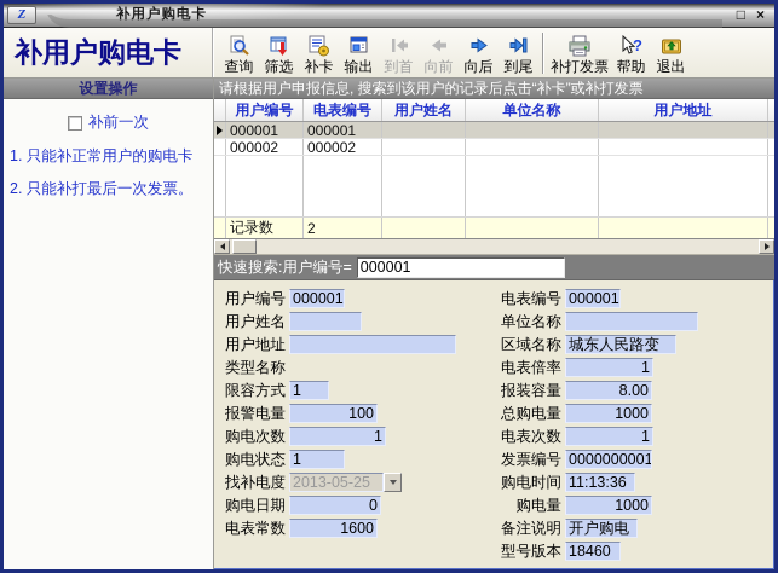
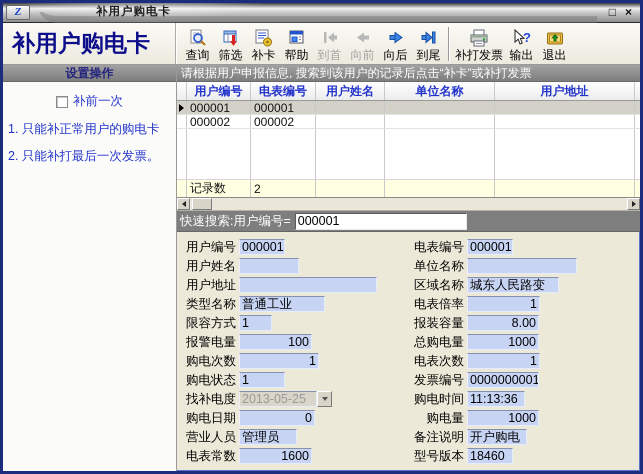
  Z
  补用户购电卡
  □
  ×
  补用户购电卡
  查询
  筛选
  补卡
- 输出
+ 帮助
  到首
  向前
  向后
  到尾
  补打发票
  ?
- 帮助
+ 输出
  退出
  设置操作
  补前一次
  1. 只能补正常用户的购电卡
  2. 只能补打最后一次发票。
  请根据用户申报信息, 搜索到该用户的记录后点击“补卡”或补打发票
  用户编号
  电表编号
  用户姓名
  单位名称
  用户地址
  000001
  000001
  000002
  000002
  记录数
  2
  快速搜索:用户编号=
  000001
  用户编号
  000001
  用户姓名
  用户地址
  类型名称
+ 普通工业
  限容方式
  1
  报警电量
  100
  购电次数
  1
  购电状态
  1
  找补电度
  2013-05-25
  购电日期
  0
+ 营业人员
+ 管理员
  电表常数
  1600
  电表编号
  000001
  单位名称
  区域名称
  城东人民路变
  电表倍率
  1
  报装容量
  8.00
  总购电量
  1000
  电表次数
  1
  发票编号
  0000000001
  购电时间
  11:13:36
  购电量
  1000
  备注说明
  开户购电
  型号版本
  18460
